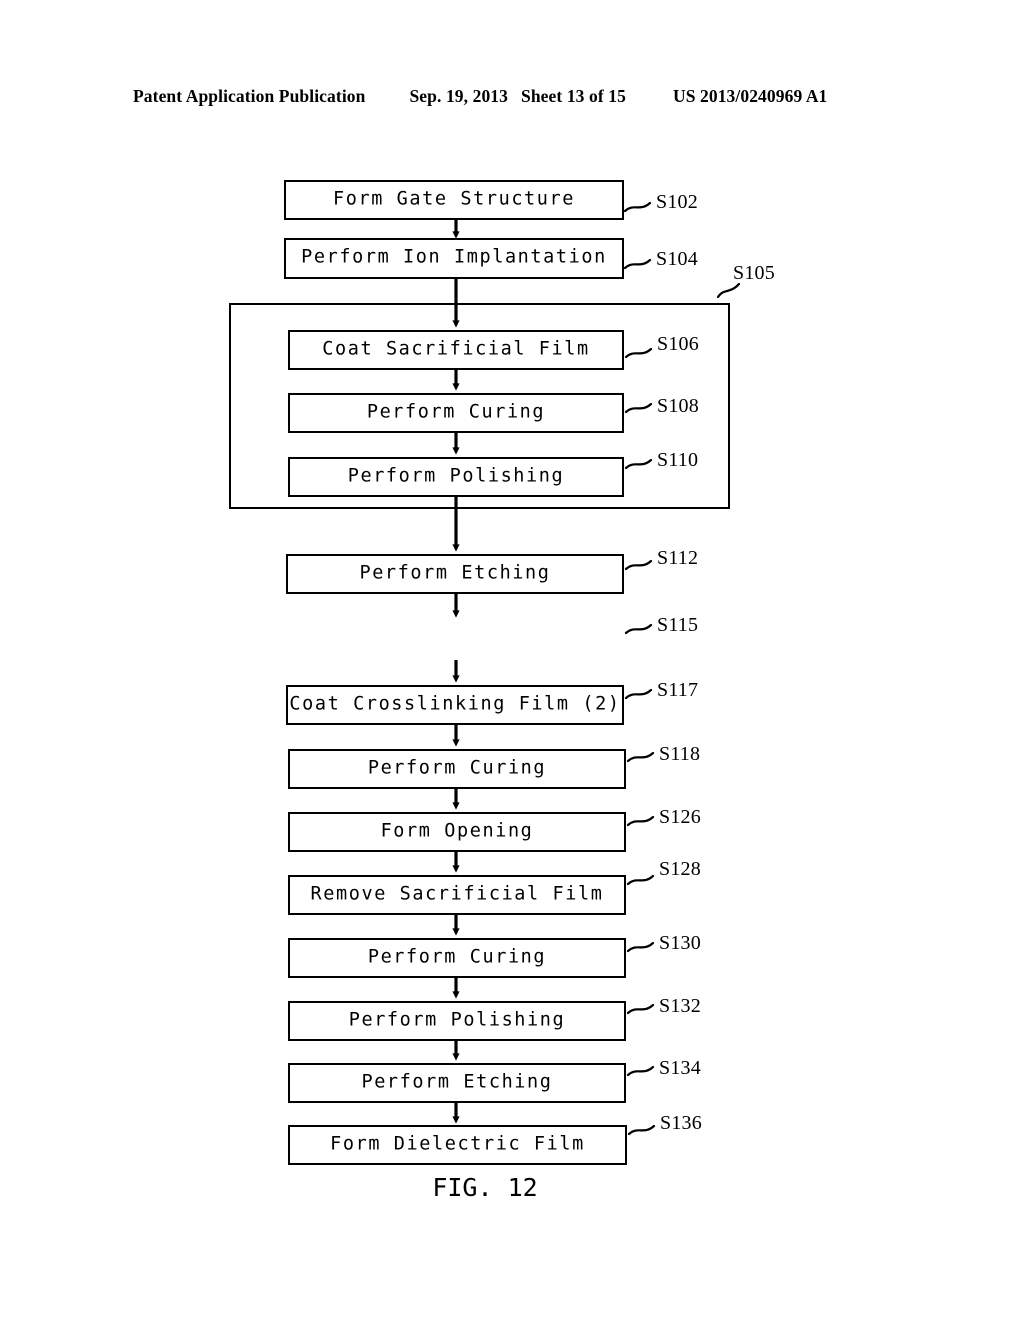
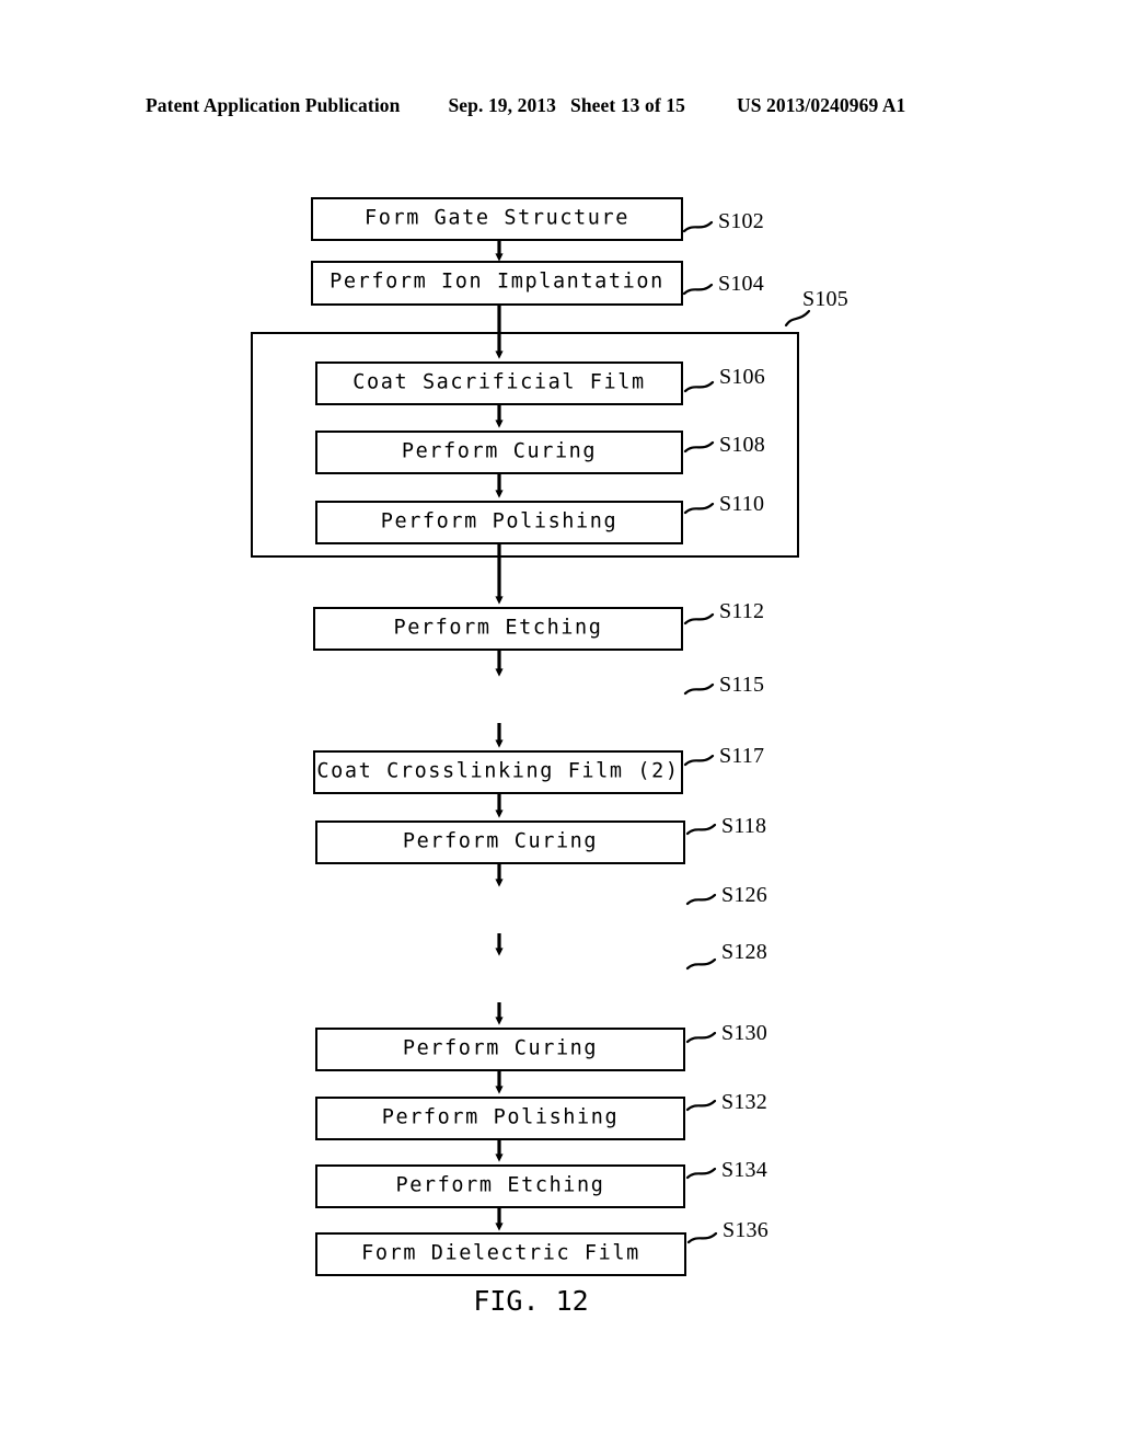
  Patent Application Publication
  Sep. 19, 2013
  Sheet 13 of 15
  US 2013/0240969 A1
  Form Gate Structure
  Perform Ion Implantation
  Coat Sacrificial Film
  Perform Curing
  Perform Polishing
  Perform Etching
  Coat Crosslinking Film (2)
  Perform Curing
- Form Opening
- Remove Sacrificial Film
  Perform Curing
  Perform Polishing
  Perform Etching
  Form Dielectric Film
  S102
  S104
  S105
  S106
  S108
  S110
  S112
  S115
  S117
  S118
  S126
  S128
  S130
  S132
  S134
  S136
  FIG. 12
